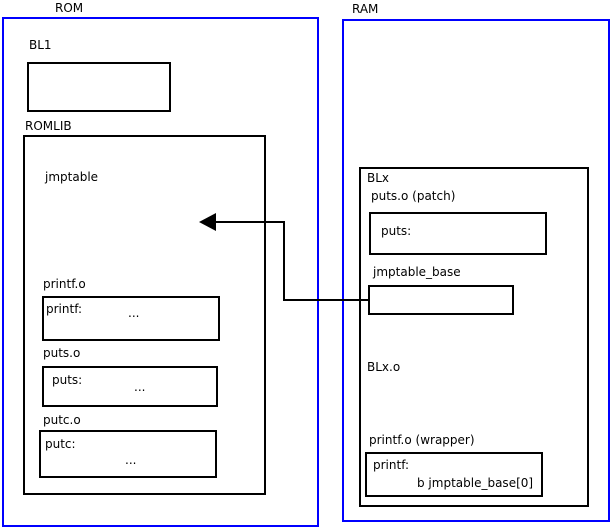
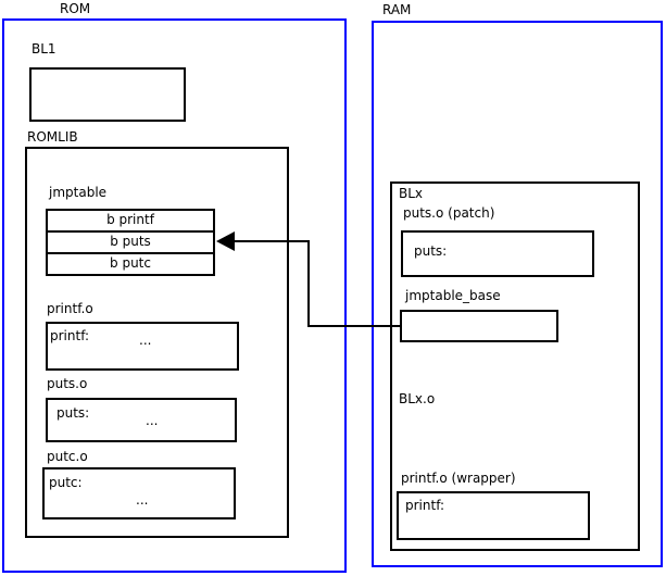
  ROM
  BL1
  ROMLIB
  jmptable
+ b printf
+ b puts
+ b putc
  printf.o
  printf:
  ...
  puts.o
  puts:
  ...
  putc.o
  putc:
  ...
  RAM
  BLx
  puts.o (patch)
  puts:
  jmptable_base
  BLx.o
  printf.o (wrapper)
  printf:
- b jmptable_base[0]
